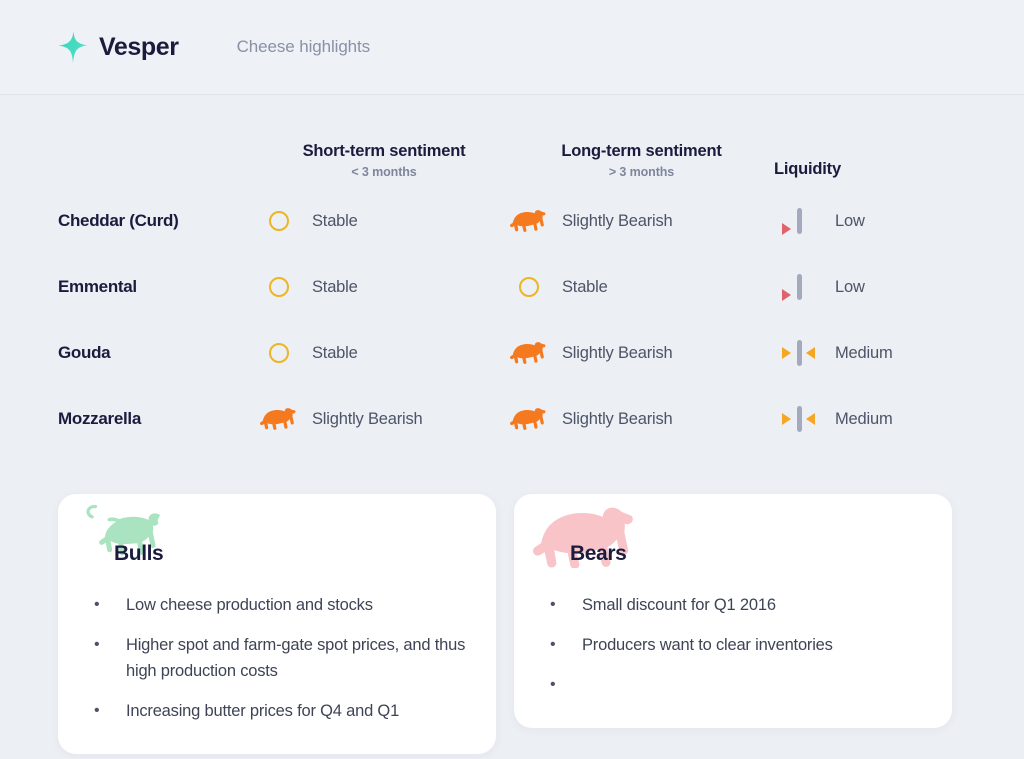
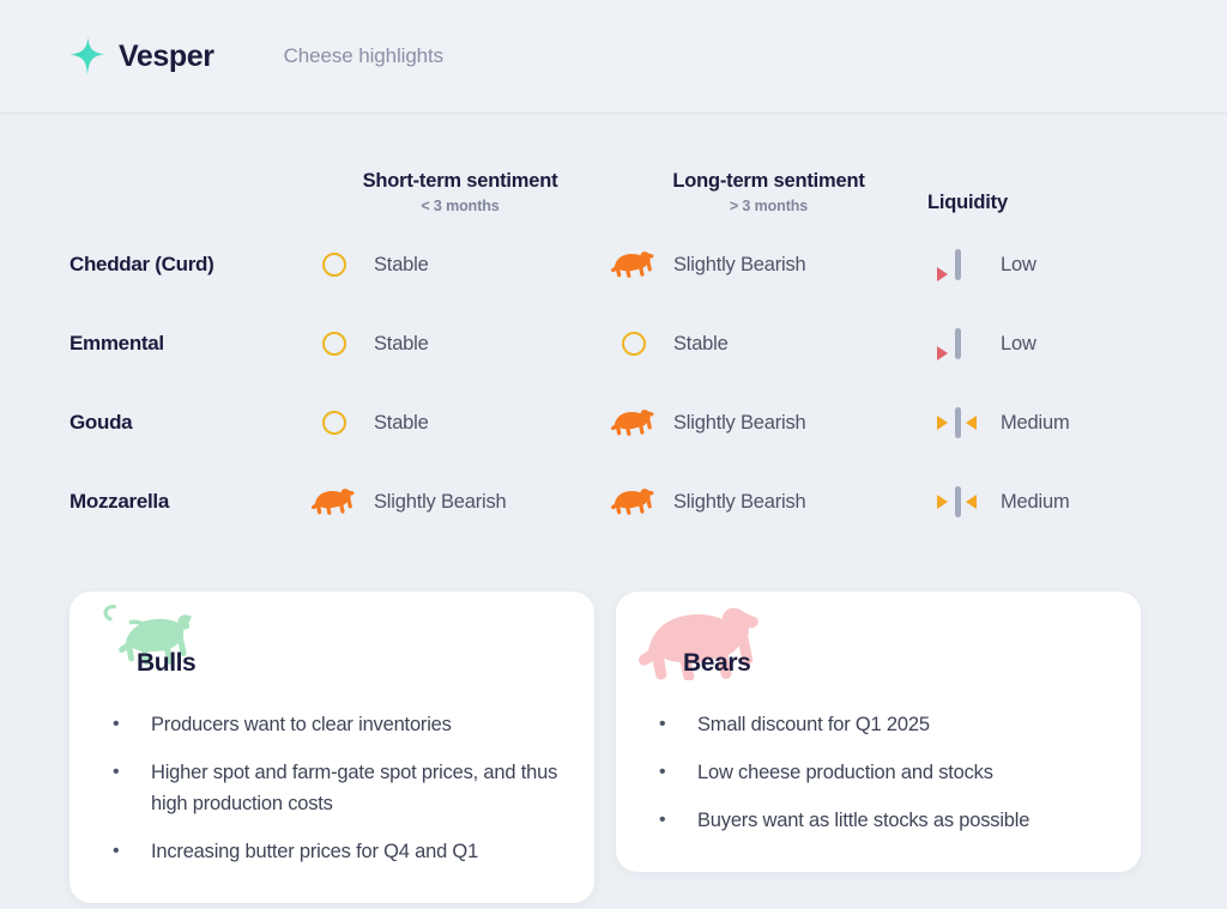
  Vesper
  Cheese highlights
  	Short-term sentiment < 3 months	Long-term sentiment > 3 months	Liquidity
  Cheddar (Curd)	Stable	Slightly Bearish	Low
  Emmental	Stable	Stable	Low
  Gouda	Stable	Slightly Bearish	Medium
  Mozzarella	Slightly Bearish	Slightly Bearish	Medium
  Bulls
  •
- Low cheese production and stocks
+ Producers want to clear inventories
  •
  Higher spot and farm-gate spot prices, and thus high production costs
  •
  Increasing butter prices for Q4 and Q1
  Bears
  •
- Small discount for Q1 2016
+ Small discount for Q1 2025
  •
- Producers want to clear inventories
+ Low cheese production and stocks
  •
+ Buyers want as little stocks as possible
